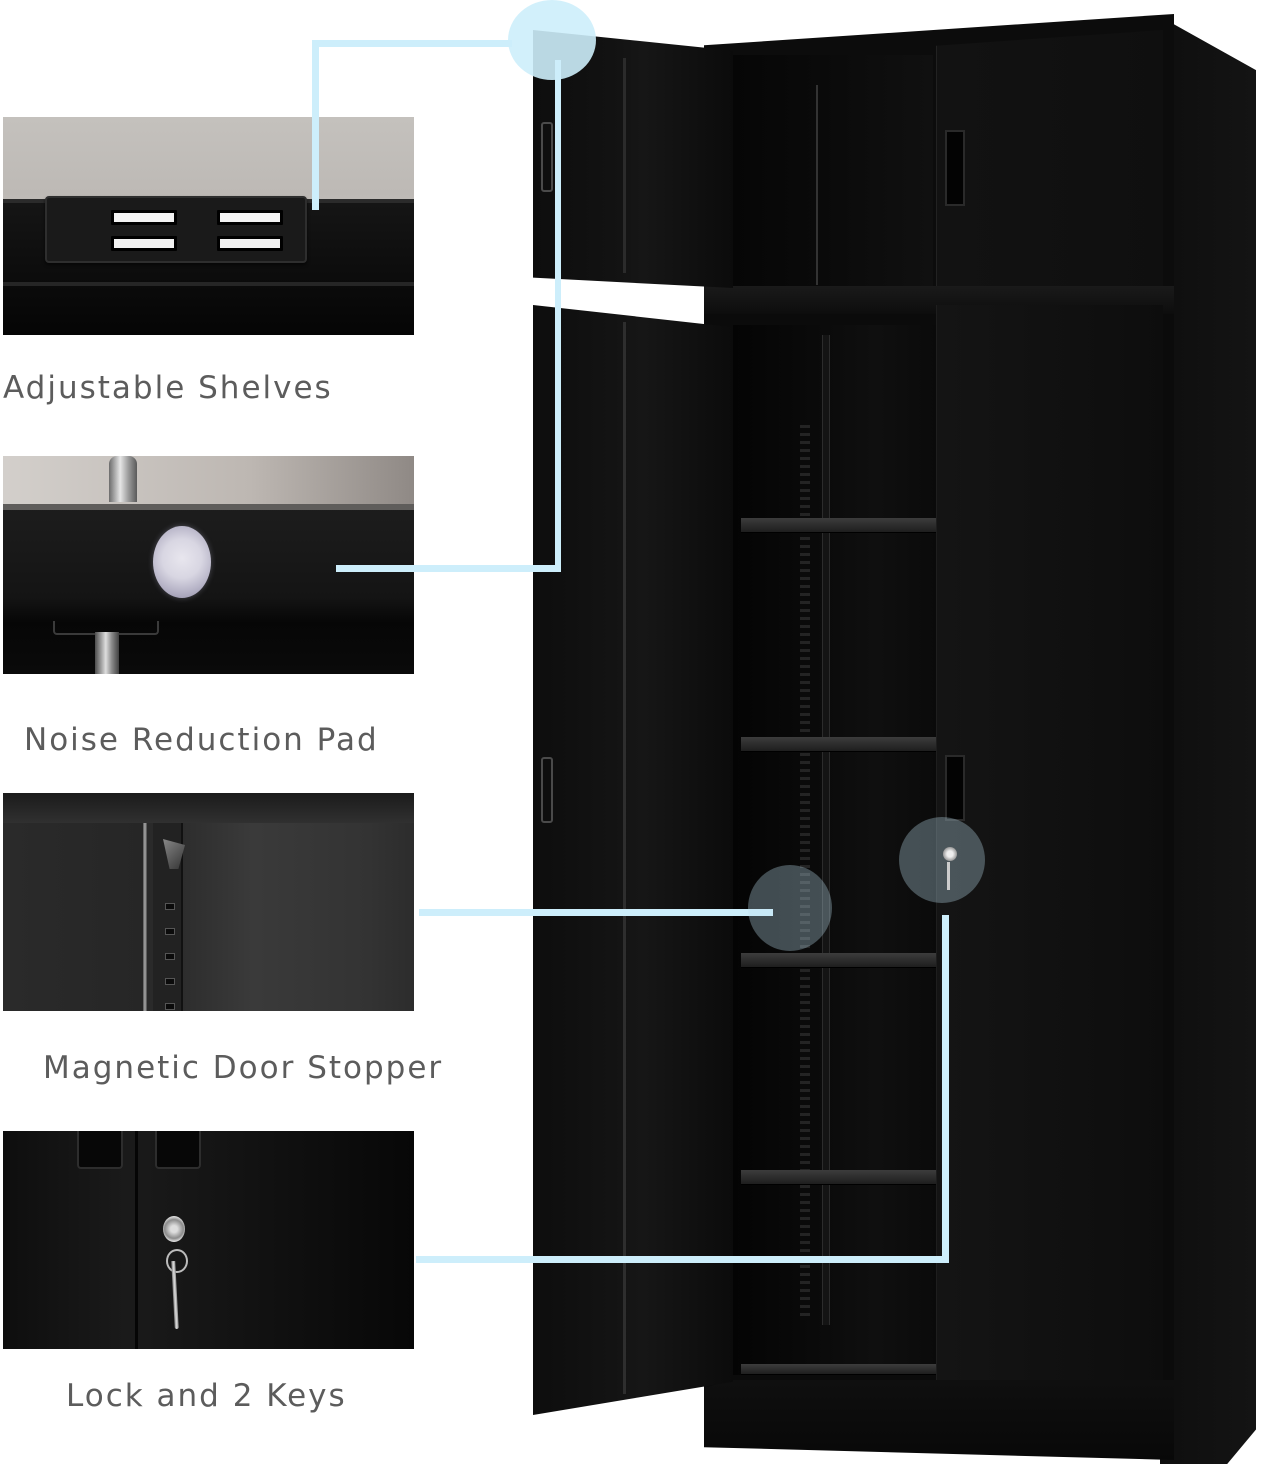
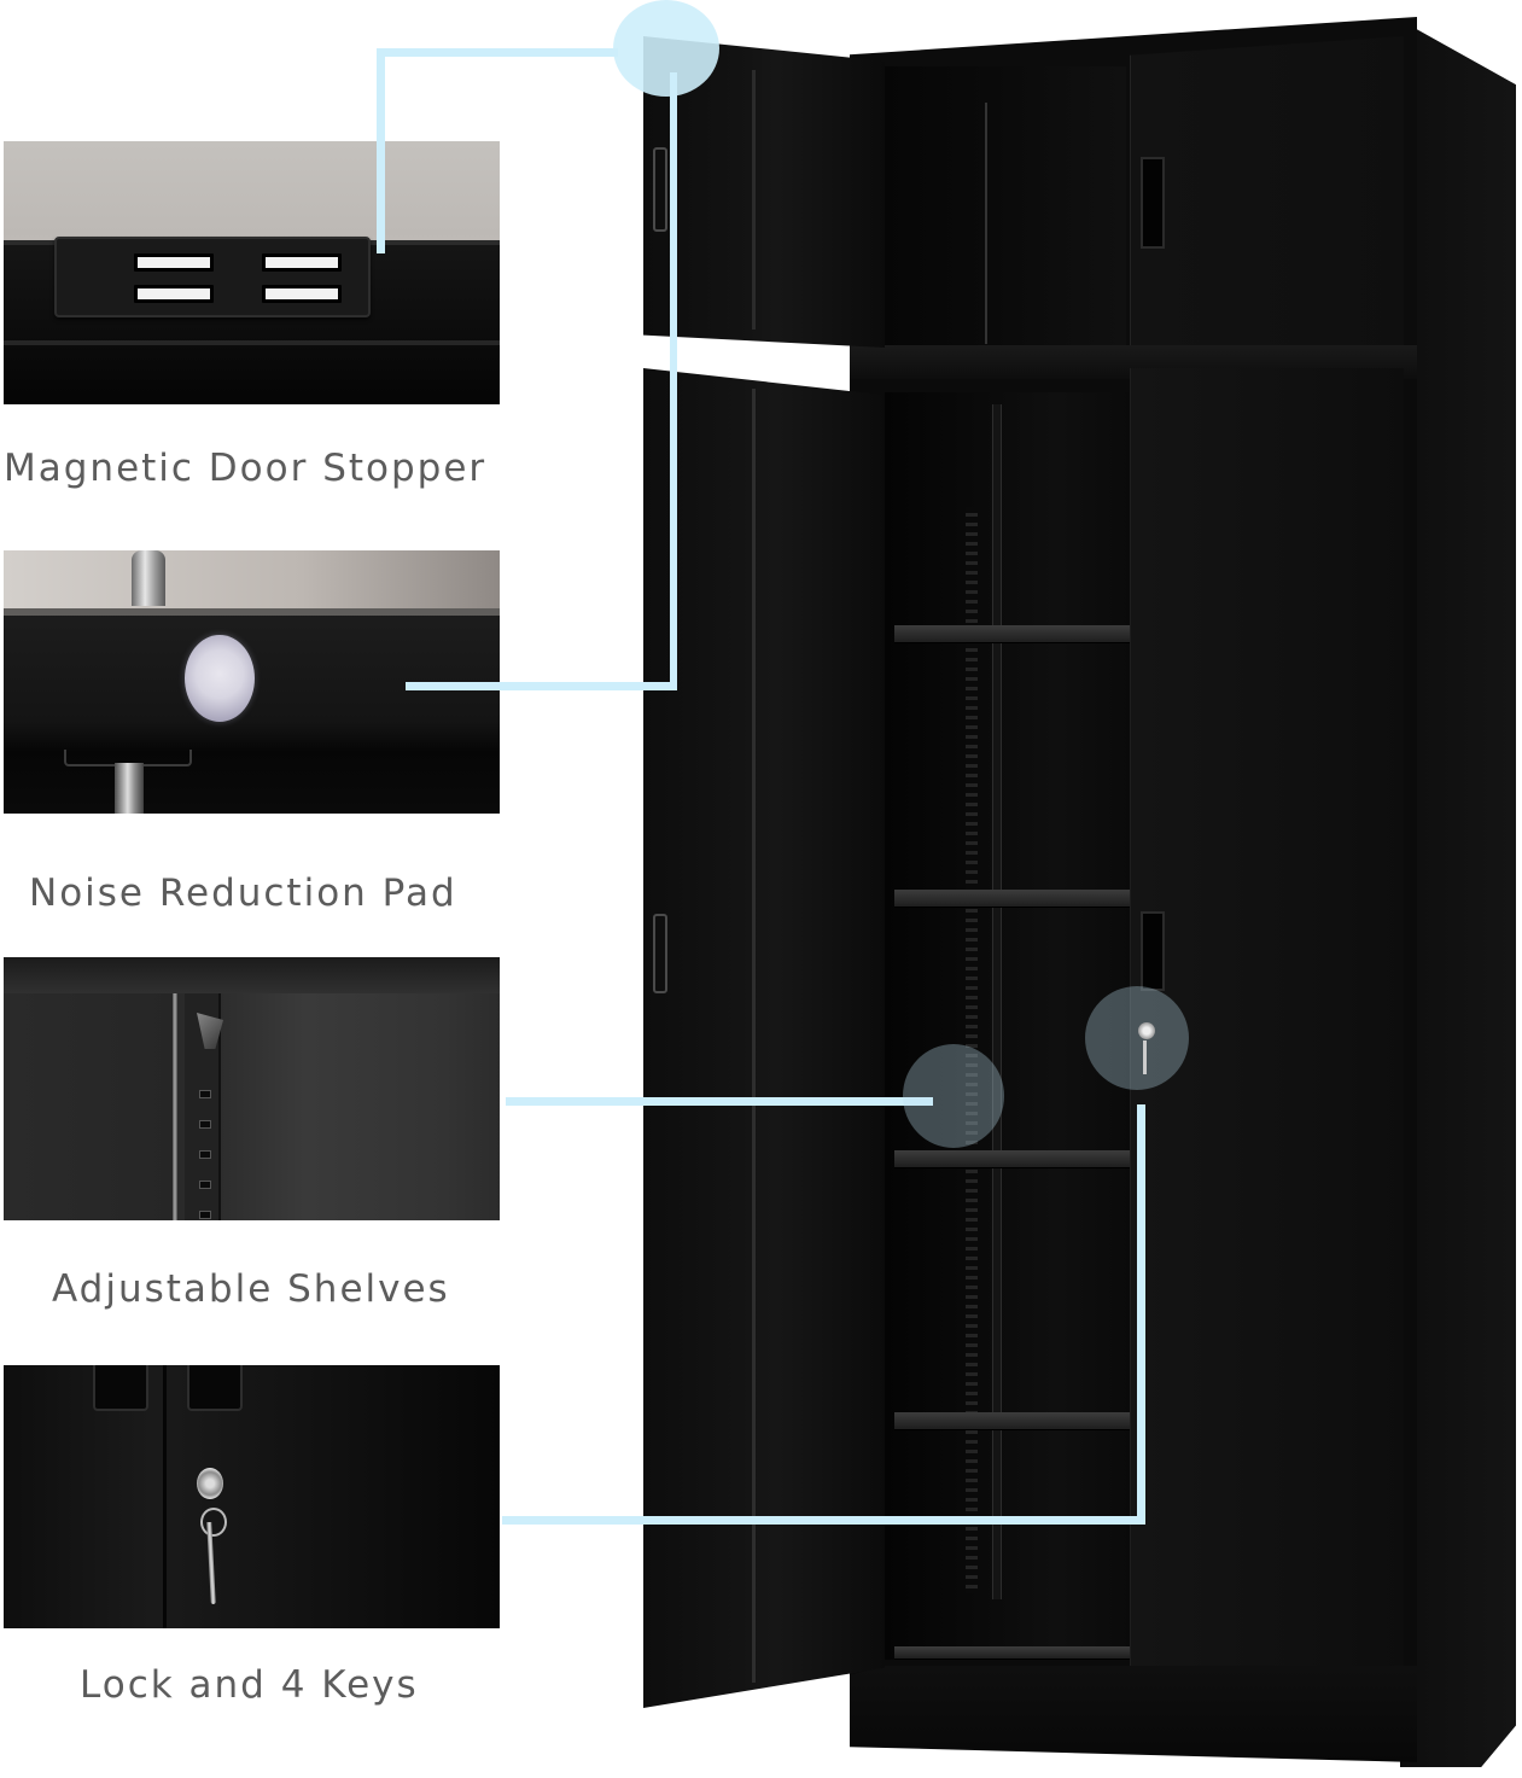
- Adjustable Shelves
+ Magnetic Door Stopper
  Noise Reduction Pad
- Magnetic Door Stopper
+ Adjustable Shelves
- Lock and 2 Keys
+ Lock and 4 Keys
